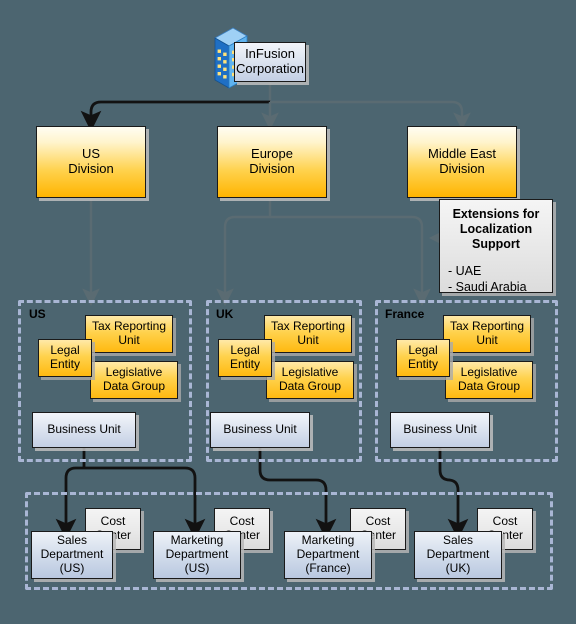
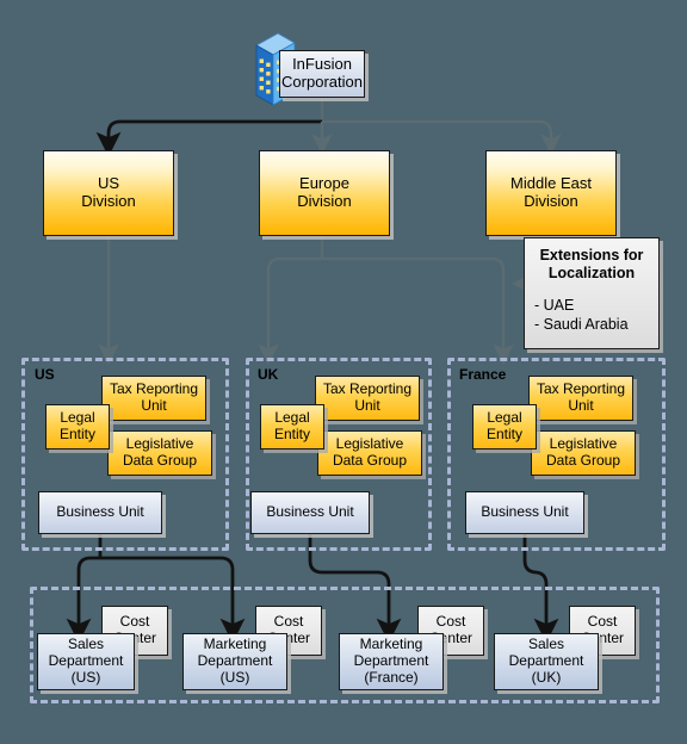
  InFusion
  Corporation
  US
  Division
  Europe
  Division
  Middle East
  Division
  Extensions for
  Localization
- Support
  - UAE
  - Saudi Arabia
  US
  Tax Reporting
  Unit
  Legislative
  Data Group
  Legal
  Entity
  Business Unit
  UK
  Tax Reporting
  Unit
  Legislative
  Data Group
  Legal
  Entity
  Business Unit
  France
  Tax Reporting
  Unit
  Legislative
  Data Group
  Legal
  Entity
  Business Unit
  Cost
  Sales
  Department
  (US)
  Cost
  Marketing
  Department
  (US)
  Cost
  Marketing
  Department
  (France)
  Cost
  Sales
  Department
  (UK)
